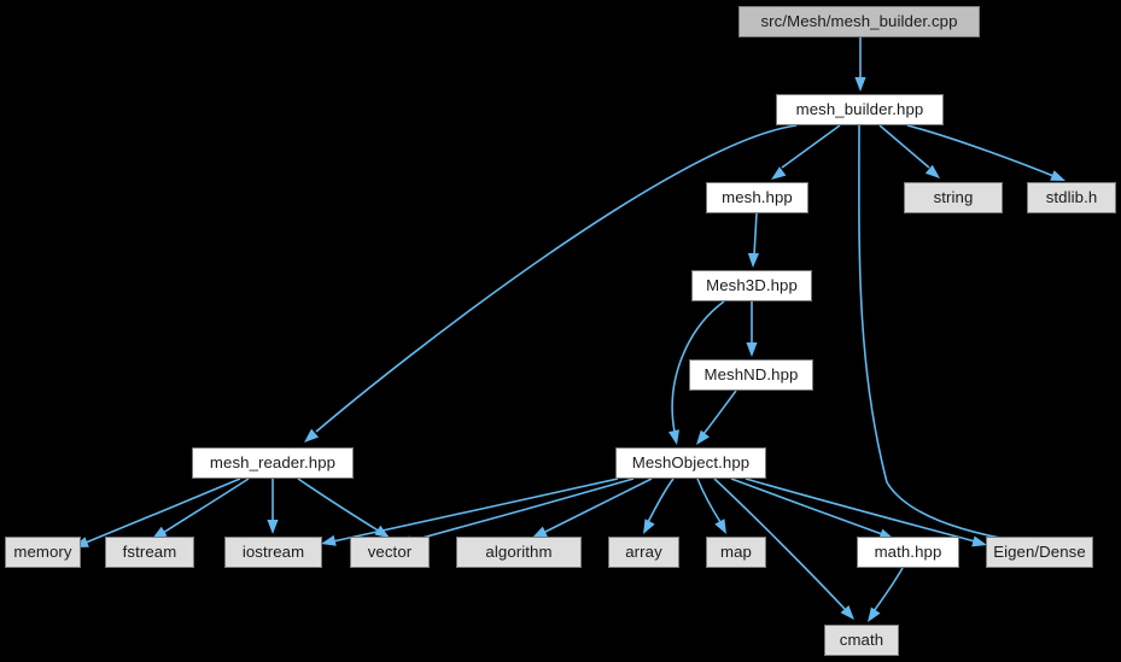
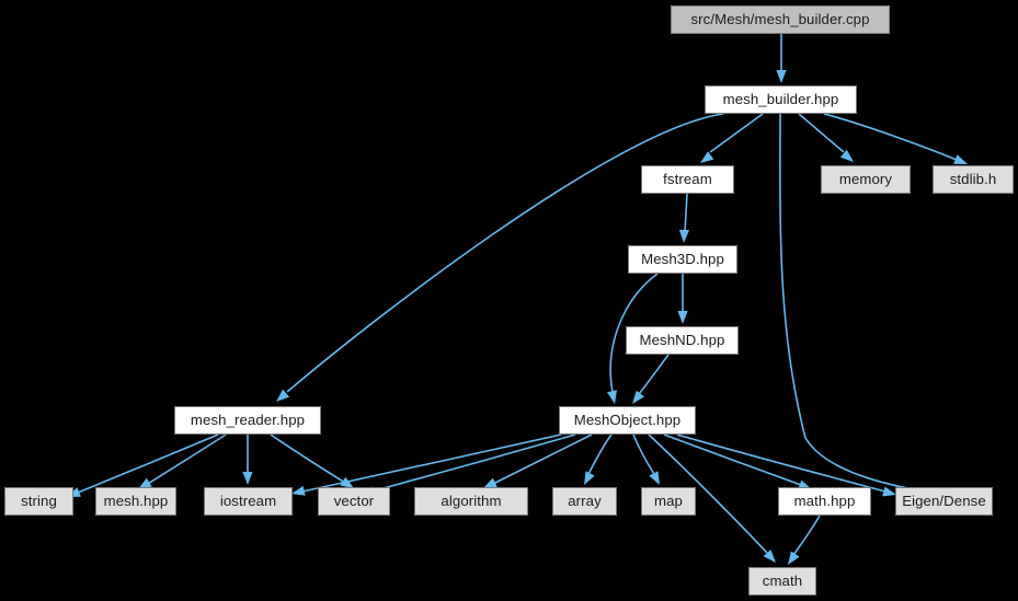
  src/Mesh/mesh_builder.cpp
  mesh_builder.hpp
- mesh.hpp
+ fstream
- string
+ memory
  stdlib.h
  Mesh3D.hpp
  MeshND.hpp
  mesh_reader.hpp
  MeshObject.hpp
- memory
+ string
- fstream
+ mesh.hpp
  iostream
  vector
  algorithm
  array
  map
  math.hpp
  Eigen/Dense
  cmath
